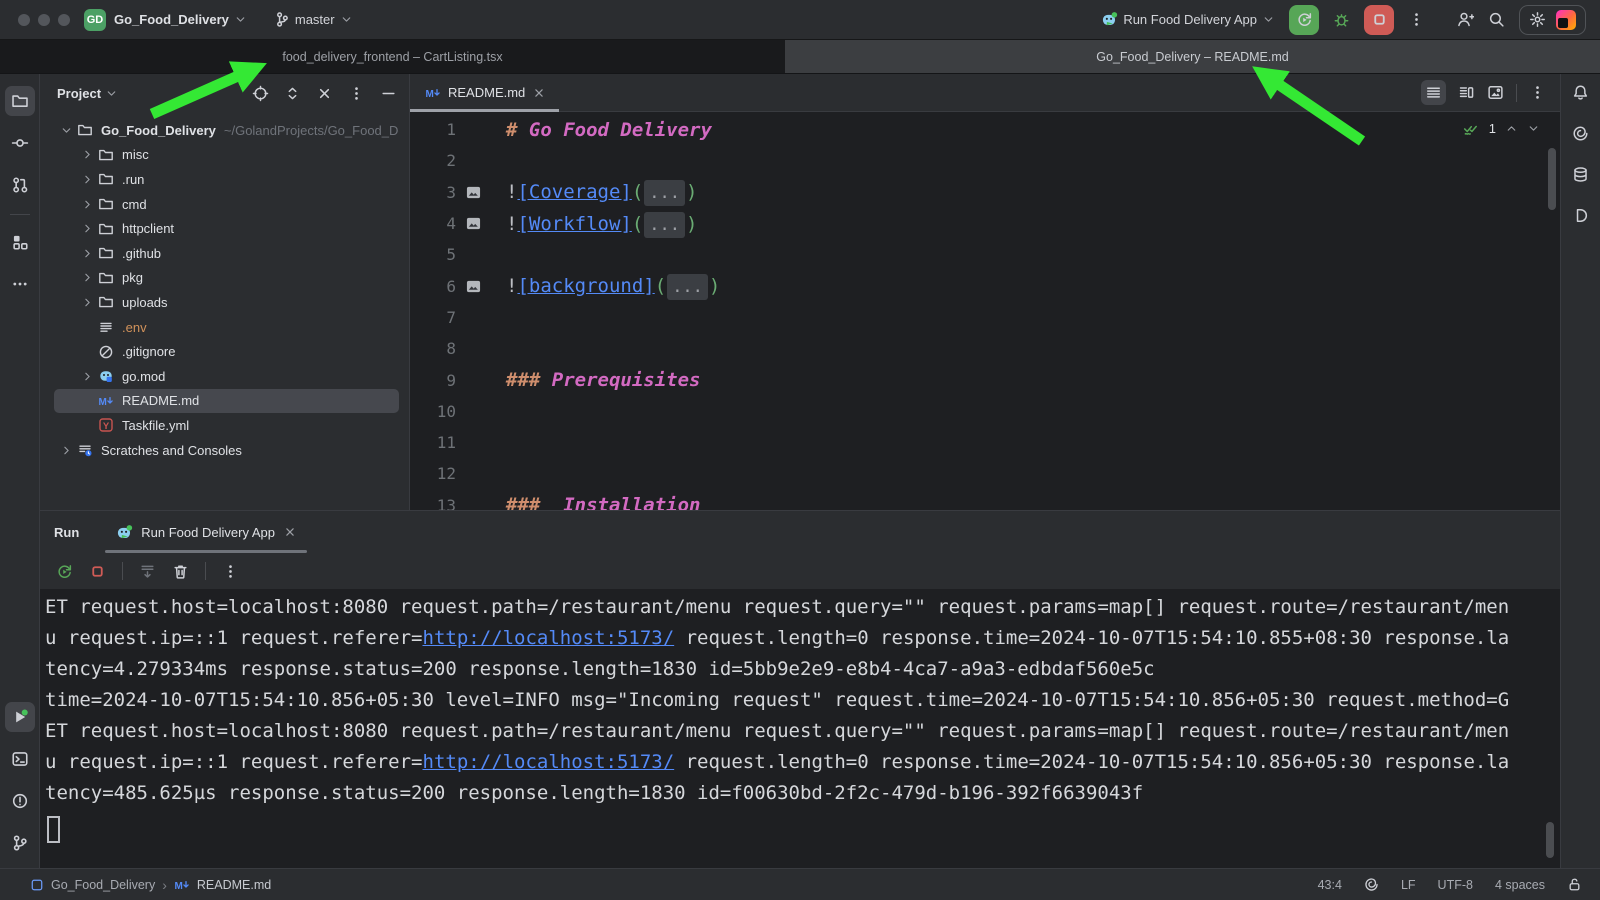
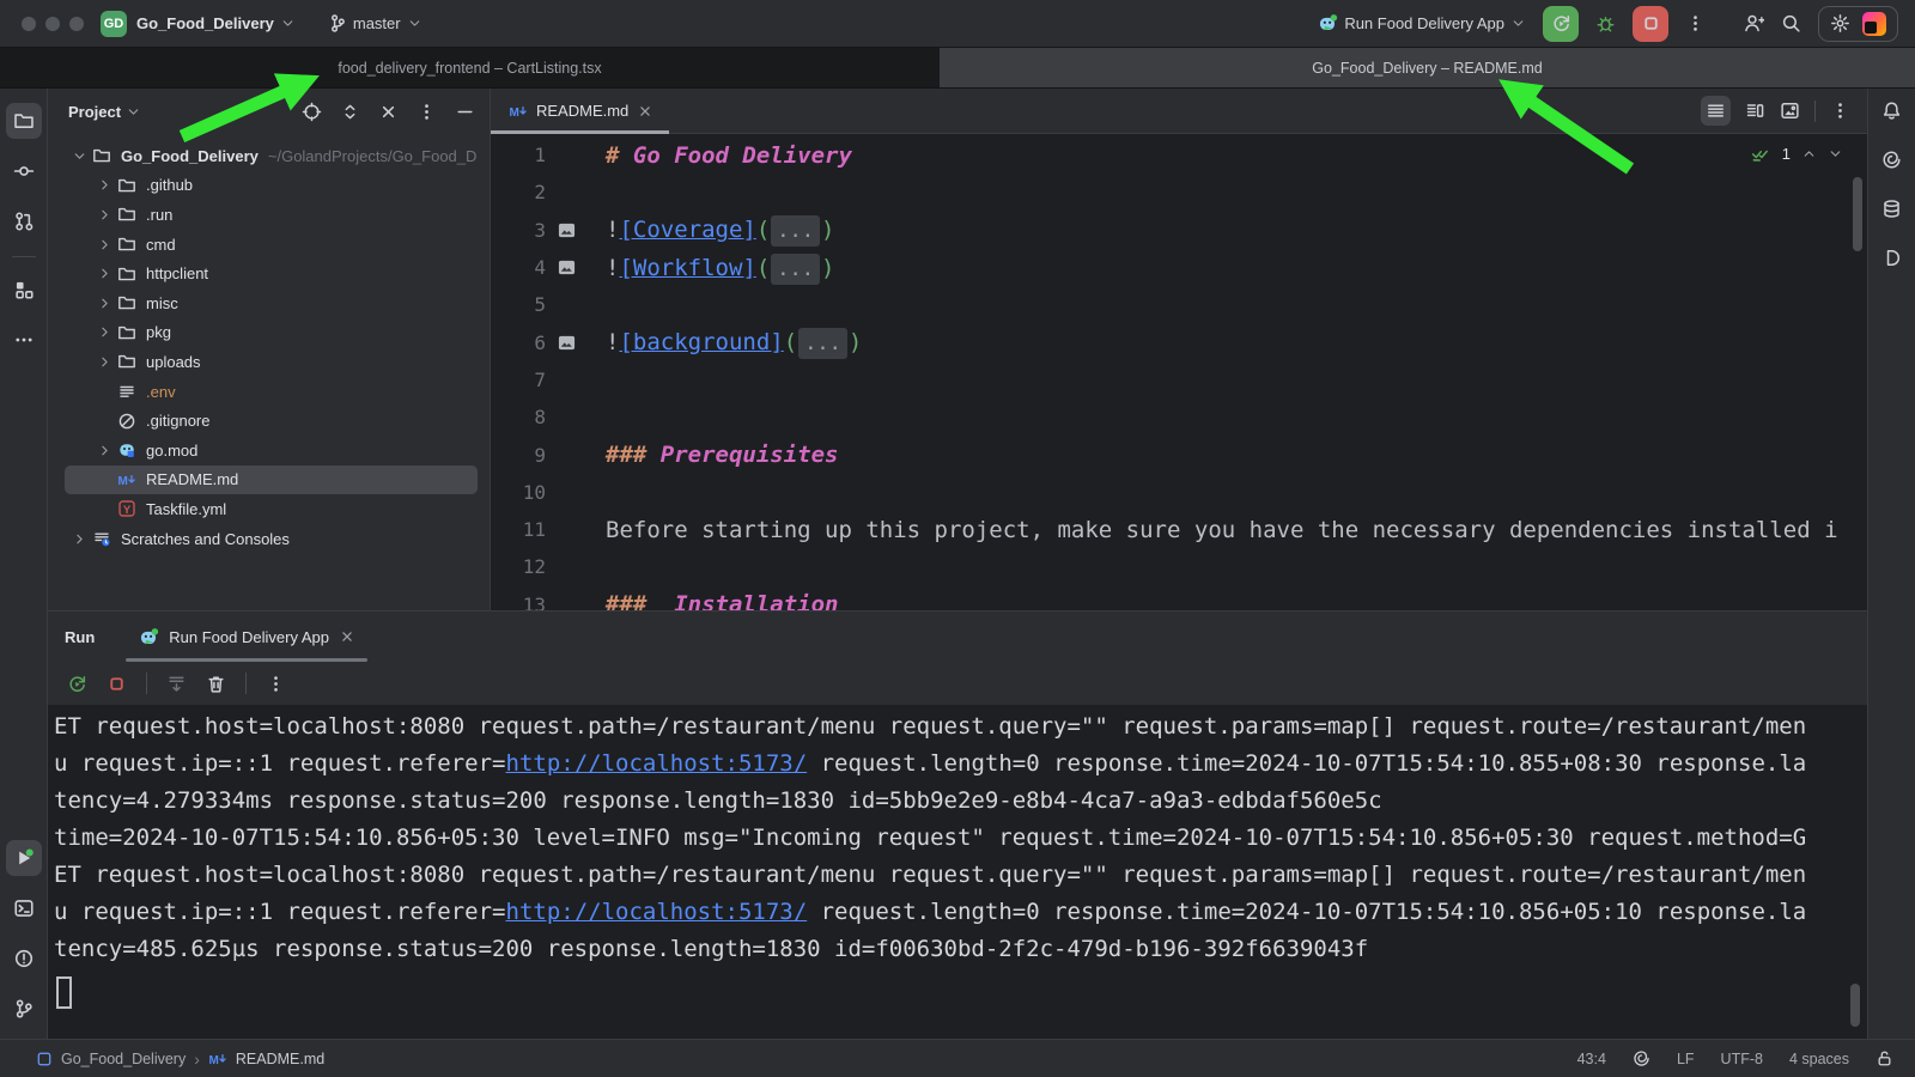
  GD
  Go_Food_Delivery
  master
  Run Food Delivery App
  food_delivery_frontend – CartListing.tsx
  Go_Food_Delivery – README.md
  Project
  Go_Food_Delivery
  ~/GolandProjects/Go_Food_D
- misc
+ .github
  .run
  cmd
  httpclient
- .github
+ misc
  pkg
  uploads
  .env
  .gitignore
  go.mod
  M
  README.md
  Y
  Taskfile.yml
  Scratches and Consoles
  M
  README.md
  1
  # Go Food Delivery
  2
  3
  ![Coverage]( ... )
  4
  ![Workflow]( ... )
  5
  6
  ![background]( ... )
  7
  8
  9
  ### Prerequisites
  10
  11
+ Before starting up this project, make sure you have the necessary dependencies installed i
  12
  13
  ### Installation
  1
  Run
  Run Food Delivery App
  ET request.host=localhost:8080 request.path=/restaurant/menu request.query="" request.params=map[] request.route=/restaurant/men
  u request.ip=::1 request.referer=http://localhost:5173/ request.length=0 response.time=2024-10-07T15:54:10.855+08:30 response.la
  tency=4.279334ms response.status=200 response.length=1830 id=5bb9e2e9-e8b4-4ca7-a9a3-edbdaf560e5c
  time=2024-10-07T15:54:10.856+05:30 level=INFO msg="Incoming request" request.time=2024-10-07T15:54:10.856+05:30 request.method=G
  ET request.host=localhost:8080 request.path=/restaurant/menu request.query="" request.params=map[] request.route=/restaurant/men
- u request.ip=::1 request.referer=http://localhost:5173/ request.length=0 response.time=2024-10-07T15:54:10.856+05:30 response.la
+ u request.ip=::1 request.referer=http://localhost:5173/ request.length=0 response.time=2024-10-07T15:54:10.856+05:10 response.la
  tency=485.625µs response.status=200 response.length=1830 id=f00630bd-2f2c-479d-b196-392f6639043f
  Go_Food_Delivery
  ›
  M
  README.md
  43:4
  LF
  UTF-8
  4 spaces
